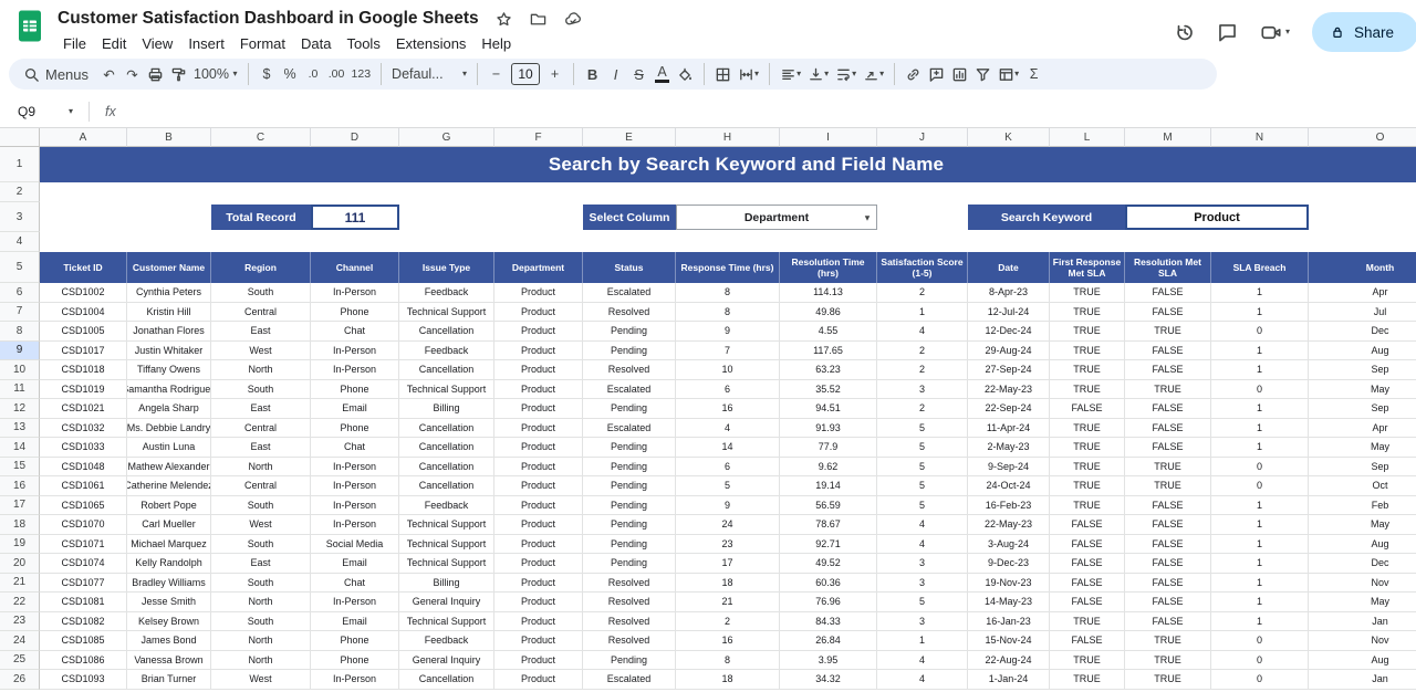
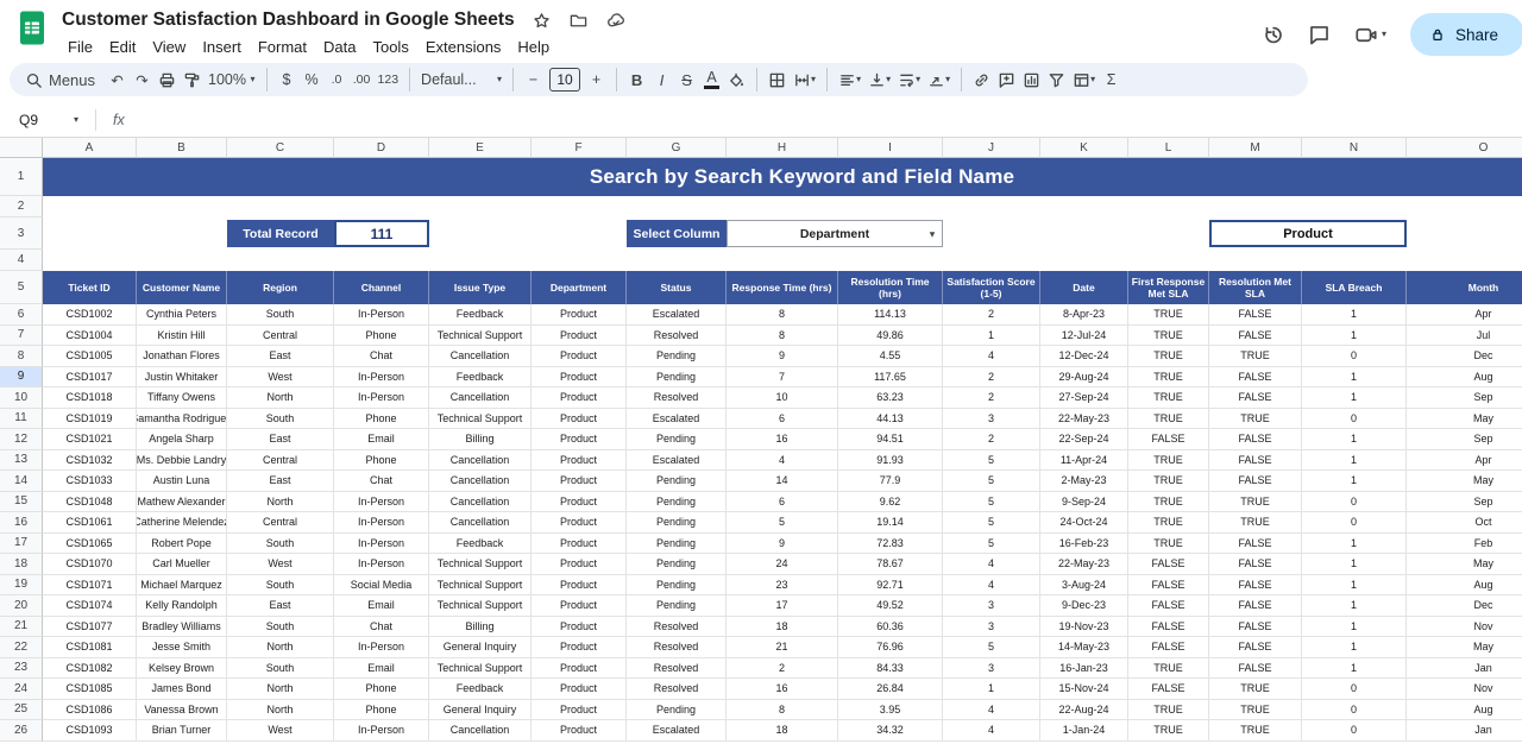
  Customer Satisfaction Dashboard in Google Sheets
  File
  Edit
  View
  Insert
  Format
  Data
  Tools
  Extensions
  Help
  ▾
  Share
  Menus
  ↶
  ↷
  100%
  ▾
  $
  %
  .0
  .00
  123
  Defaul...
  ▾
  −
  10
  +
  B
  I
  S
  A
  ▾
  ▾
  ▾
  ▾
  ▾
  ▾
  Σ
  Q9
  ▾
  fx
  A
  B
  C
  D
- G
+ E
  F
- E
+ G
  H
  I
  J
  K
  L
  M
  N
  O
  1
  Search by Search Keyword and Field Name
  2
  3
  Total Record
  111
  Select Column
  Department
  ▾
- Search Keyword
  Product
  4
  5
  Ticket ID
  Customer Name
  Region
  Channel
  Issue Type
  Department
  Status
  Response Time (hrs)
  Resolution Time (hrs)
  Satisfaction Score (1-5)
  Date
  First Response Met SLA
  Resolution Met SLA
  SLA Breach
  Month
  6
  CSD1002
  Cynthia Peters
  South
  In-Person
  Feedback
  Product
  Escalated
  8
  114.13
  2
  8-Apr-23
  TRUE
  FALSE
  1
  Apr
  7
  CSD1004
  Kristin Hill
  Central
  Phone
  Technical Support
  Product
  Resolved
  8
  49.86
  1
  12-Jul-24
  TRUE
  FALSE
  1
  Jul
  8
  CSD1005
  Jonathan Flores
  East
  Chat
  Cancellation
  Product
  Pending
  9
  4.55
  4
  12-Dec-24
  TRUE
  TRUE
  0
  Dec
  9
  CSD1017
  Justin Whitaker
  West
  In-Person
  Feedback
  Product
  Pending
  7
  117.65
  2
  29-Aug-24
  TRUE
  FALSE
  1
  Aug
  10
  CSD1018
  Tiffany Owens
  North
  In-Person
  Cancellation
  Product
  Resolved
  10
  63.23
  2
  27-Sep-24
  TRUE
  FALSE
  1
  Sep
  11
  CSD1019
  amantha Rodrigue
  South
  Phone
  Technical Support
  Product
  Escalated
  6
- 35.52
+ 44.13
  3
  22-May-23
  TRUE
  TRUE
  0
  May
  12
  CSD1021
  Angela Sharp
  East
  Email
  Billing
  Product
  Pending
  16
  94.51
  2
  22-Sep-24
  FALSE
  FALSE
  1
  Sep
  13
  CSD1032
  Ms. Debbie Landry
  Central
  Phone
  Cancellation
  Product
  Escalated
  4
  91.93
  5
  11-Apr-24
  TRUE
  FALSE
  1
  Apr
  14
  CSD1033
  Austin Luna
  East
  Chat
  Cancellation
  Product
  Pending
  14
  77.9
  5
  2-May-23
  TRUE
  FALSE
  1
  May
  15
  CSD1048
  Mathew Alexander
  North
  In-Person
  Cancellation
  Product
  Pending
  6
  9.62
  5
  9-Sep-24
  TRUE
  TRUE
  0
  Sep
  16
  CSD1061
  Catherine Melende
  Central
  In-Person
  Cancellation
  Product
  Pending
  5
  19.14
  5
  24-Oct-24
  TRUE
  TRUE
  0
  Oct
  17
  CSD1065
  Robert Pope
  South
  In-Person
  Feedback
  Product
  Pending
  9
- 56.59
+ 72.83
  5
  16-Feb-23
  TRUE
  FALSE
  1
  Feb
  18
  CSD1070
  Carl Mueller
  West
  In-Person
  Technical Support
  Product
  Pending
  24
  78.67
  4
  22-May-23
  FALSE
  FALSE
  1
  May
  19
  CSD1071
  Michael Marquez
  South
  Social Media
  Technical Support
  Product
  Pending
  23
  92.71
  4
  3-Aug-24
  FALSE
  FALSE
  1
  Aug
  20
  CSD1074
  Kelly Randolph
  East
  Email
  Technical Support
  Product
  Pending
  17
  49.52
  3
  9-Dec-23
  FALSE
  FALSE
  1
  Dec
  21
  CSD1077
  Bradley Williams
  South
  Chat
  Billing
  Product
  Resolved
  18
  60.36
  3
  19-Nov-23
  FALSE
  FALSE
  1
  Nov
  22
  CSD1081
  Jesse Smith
  North
  In-Person
  General Inquiry
  Product
  Resolved
  21
  76.96
  5
  14-May-23
  FALSE
  FALSE
  1
  May
  23
  CSD1082
  Kelsey Brown
  South
  Email
  Technical Support
  Product
  Resolved
  2
  84.33
  3
  16-Jan-23
  TRUE
  FALSE
  1
  Jan
  24
  CSD1085
  James Bond
  North
  Phone
  Feedback
  Product
  Resolved
  16
  26.84
  1
  15-Nov-24
  FALSE
  TRUE
  0
  Nov
  25
  CSD1086
  Vanessa Brown
  North
  Phone
  General Inquiry
  Product
  Pending
  8
  3.95
  4
  22-Aug-24
  TRUE
  TRUE
  0
  Aug
  26
  CSD1093
  Brian Turner
  West
  In-Person
  Cancellation
  Product
  Escalated
  18
  34.32
  4
  1-Jan-24
  TRUE
  TRUE
  0
  Jan
